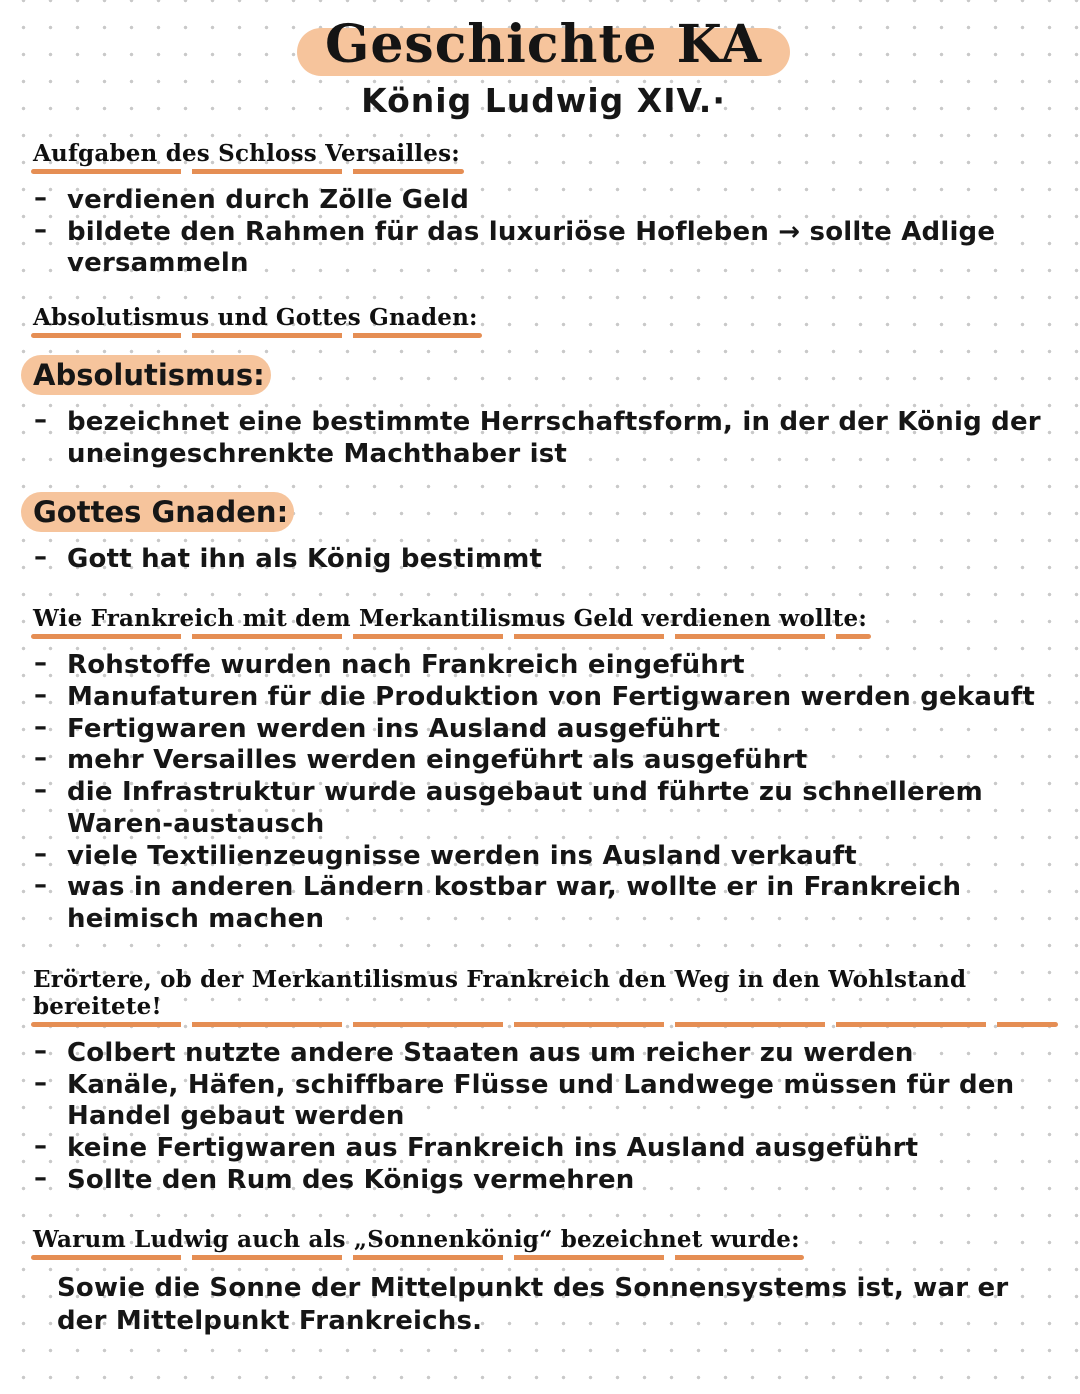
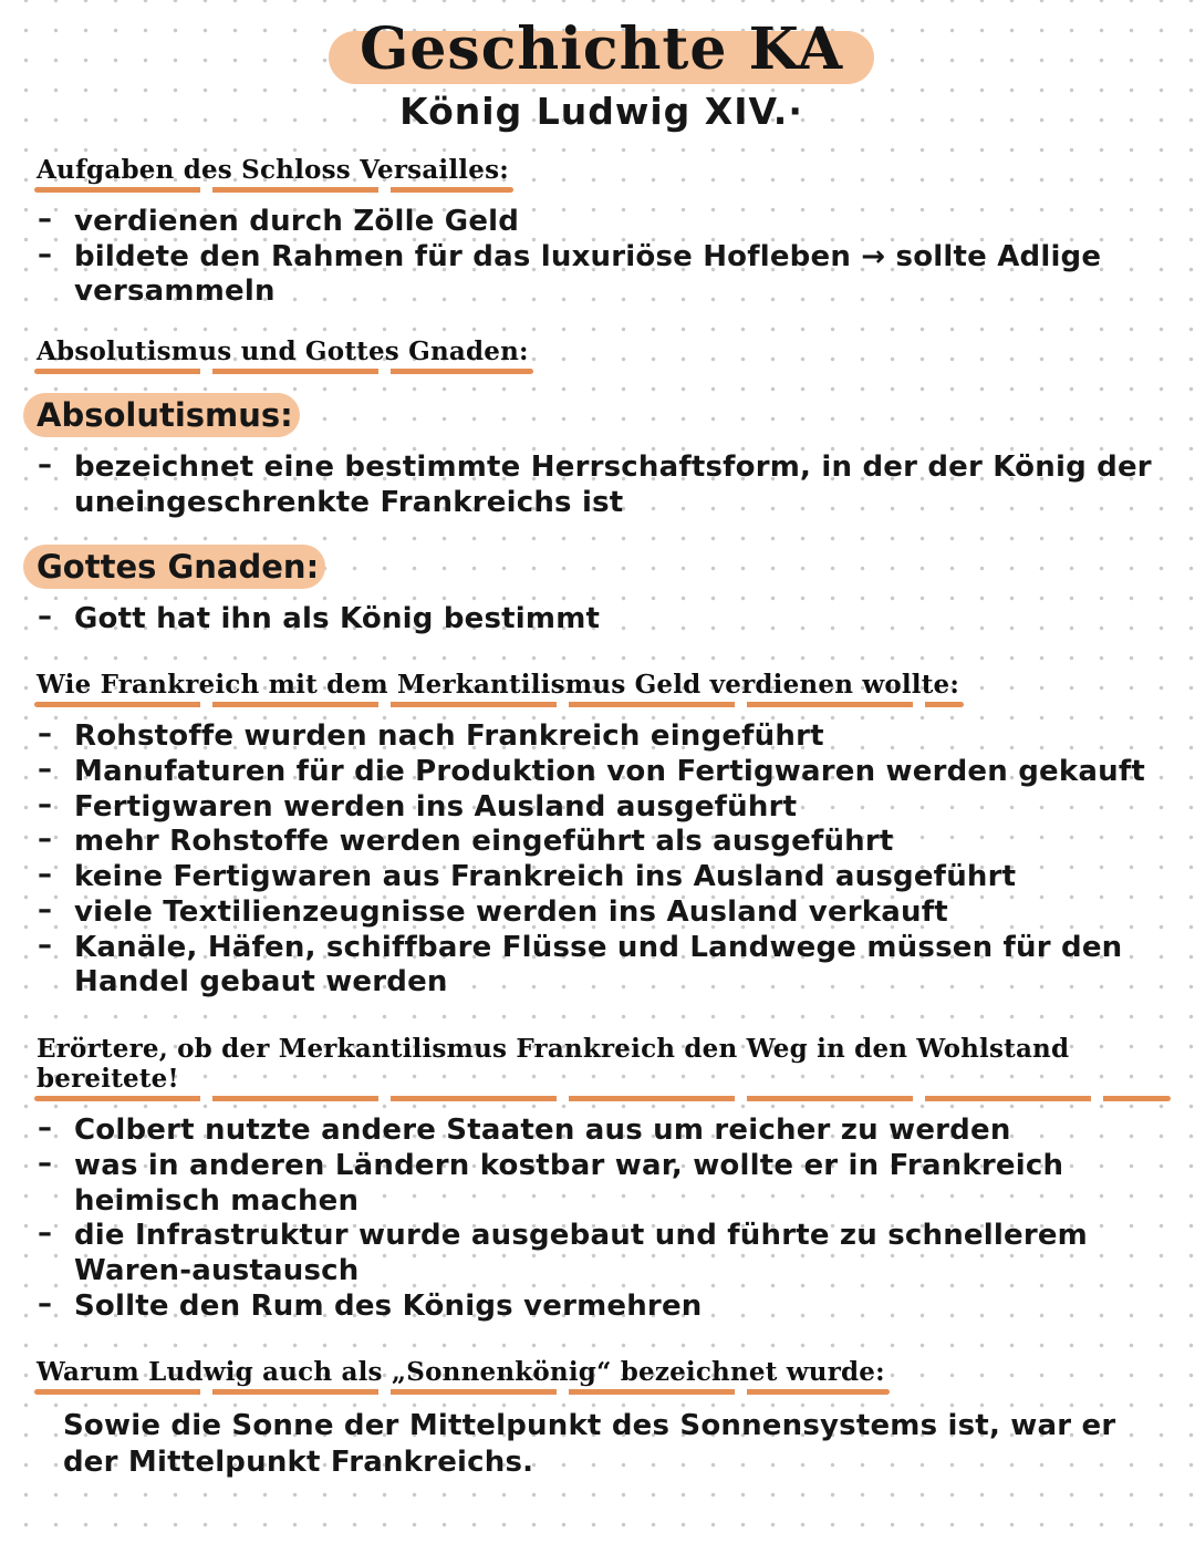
  Geschichte KA
  König Ludwig XIV.·
  Aufgaben des Schloss Versailles:
  –
  verdienen durch Zölle Geld
  –
  bildete den Rahmen für das luxuriöse Hofleben → sollte Adlige versammeln
  Absolutismus und Gottes Gnaden:
  Absolutismus:
  –
- bezeichnet eine bestimmte Herrschaftsform, in der der König der uneingeschrenkte Machthaber ist
+ bezeichnet eine bestimmte Herrschaftsform, in der der König der uneingeschrenkte Frankreichs ist
  Gottes Gnaden:
  –
  Gott hat ihn als König bestimmt
  Wie Frankreich mit dem Merkantilismus Geld verdienen wollte:
  –
  Rohstoffe wurden nach Frankreich eingeführt
  –
  Manufaturen für die Produktion von Fertigwaren werden gekauft
  –
  Fertigwaren werden ins Ausland ausgeführt
  –
- mehr Versailles werden eingeführt als ausgeführt
+ mehr Rohstoffe werden eingeführt als ausgeführt
  –
- die Infrastruktur wurde ausgebaut und führte zu schnellerem Waren-austausch
+ keine Fertigwaren aus Frankreich ins Ausland ausgeführt
  –
  viele Textilienzeugnisse werden ins Ausland verkauft
  –
- was in anderen Ländern kostbar war, wollte er in Frankreich heimisch machen
+ Kanäle, Häfen, schiffbare Flüsse und Landwege müssen für den Handel gebaut werden
  Erörtere, ob der Merkantilismus Frankreich den Weg in den Wohlstand bereitete!
  –
  Colbert nutzte andere Staaten aus um reicher zu werden
  –
- Kanäle, Häfen, schiffbare Flüsse und Landwege müssen für den Handel gebaut werden
+ was in anderen Ländern kostbar war, wollte er in Frankreich heimisch machen
  –
- keine Fertigwaren aus Frankreich ins Ausland ausgeführt
+ die Infrastruktur wurde ausgebaut und führte zu schnellerem Waren-austausch
  –
  Sollte den Rum des Königs vermehren
  Warum Ludwig auch als „Sonnenkönig“ bezeichnet wurde:
  Sowie die Sonne der Mittelpunkt des Sonnensystems ist, war er der Mittelpunkt Frankreichs.
